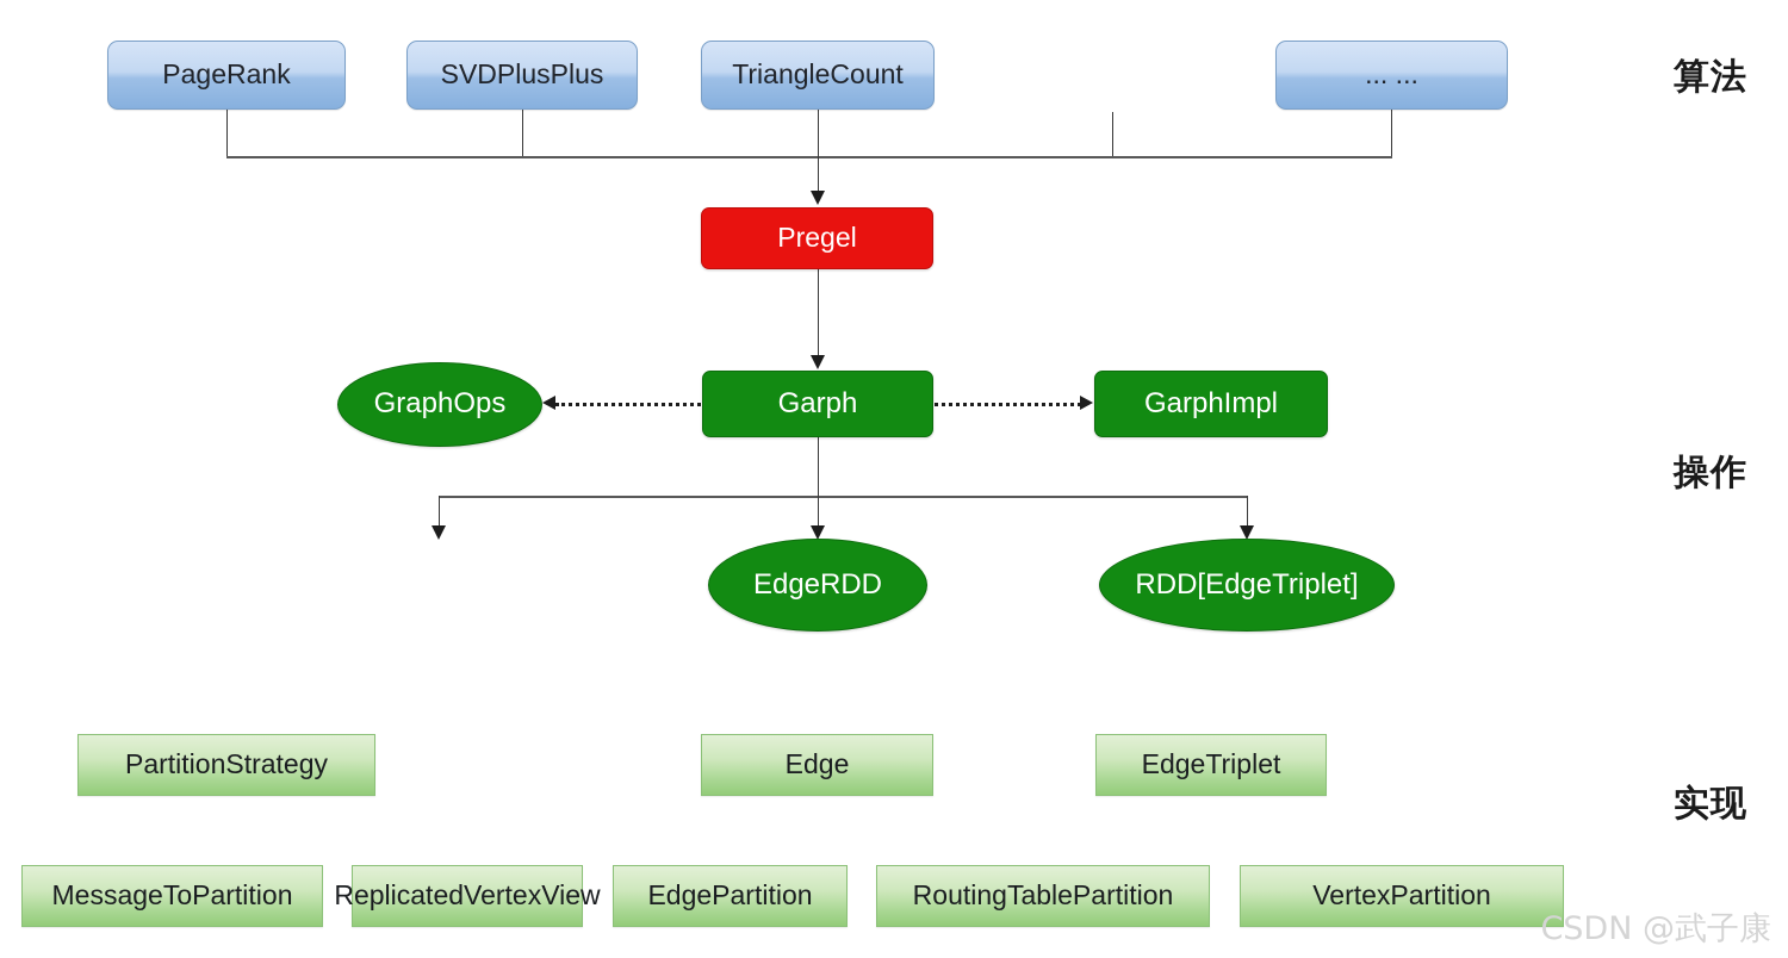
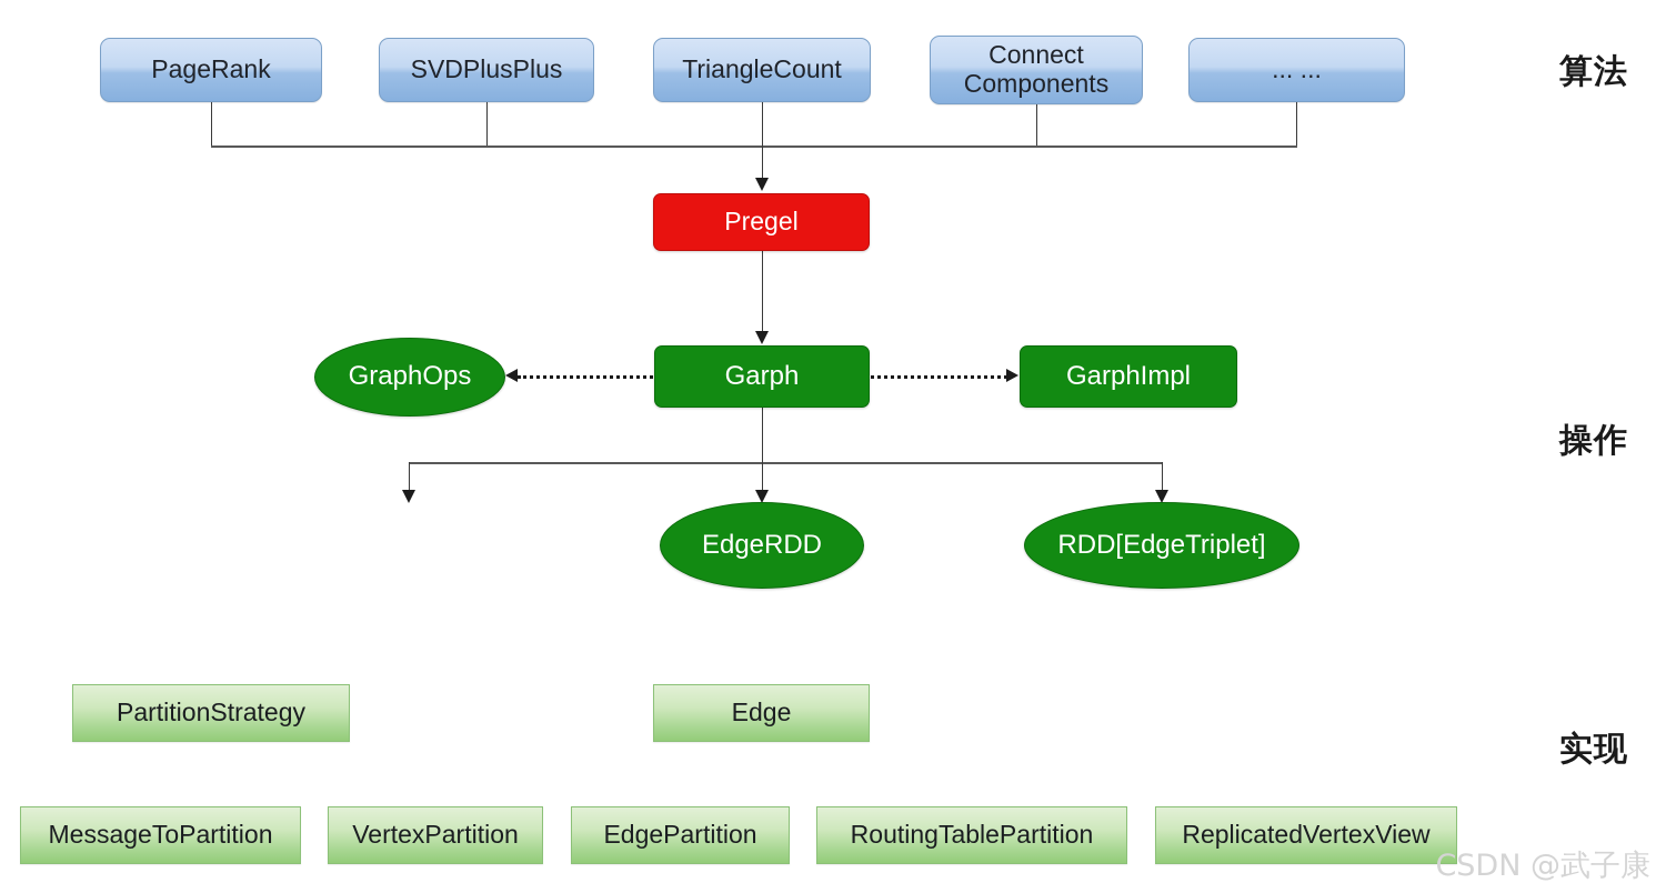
  PageRank
  SVDPlusPlus
  TriangleCount
+ Connect Components
  ... ...
  Pregel
  GraphOps
  Garph
  GarphImpl
  EdgeRDD
  RDD[EdgeTriplet]
  PartitionStrategy
  Edge
- EdgeTriplet
  MessageToPartition
- ReplicatedVertexView
+ VertexPartition
  EdgePartition
  RoutingTablePartition
- VertexPartition
+ ReplicatedVertexView
  算法
  操作
  实现
  CSDN @武子康
